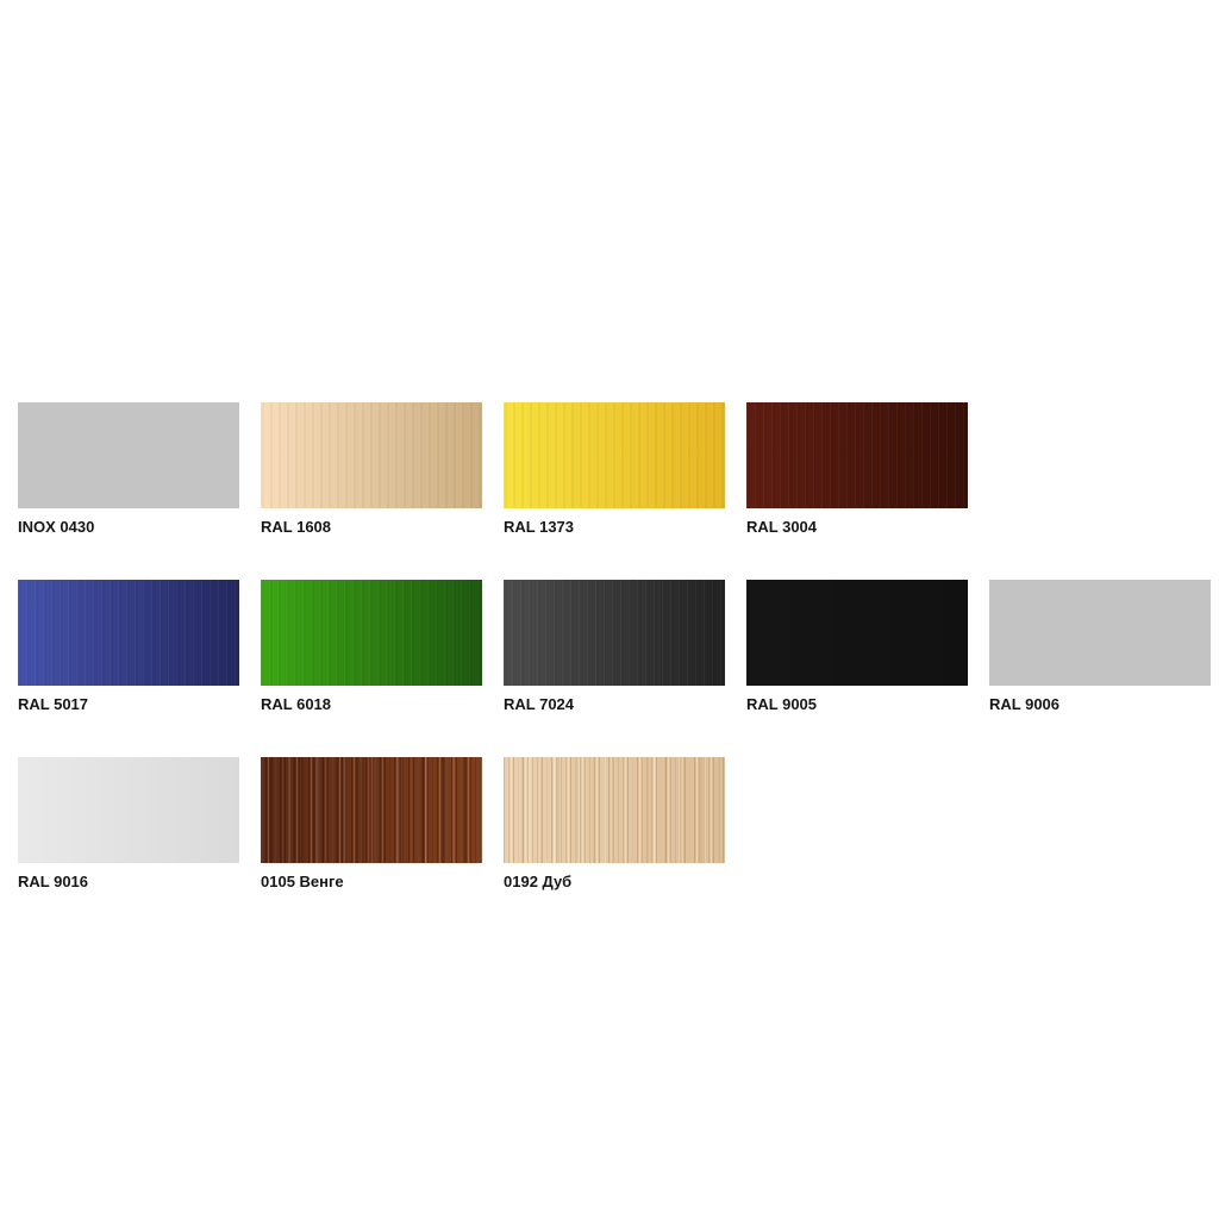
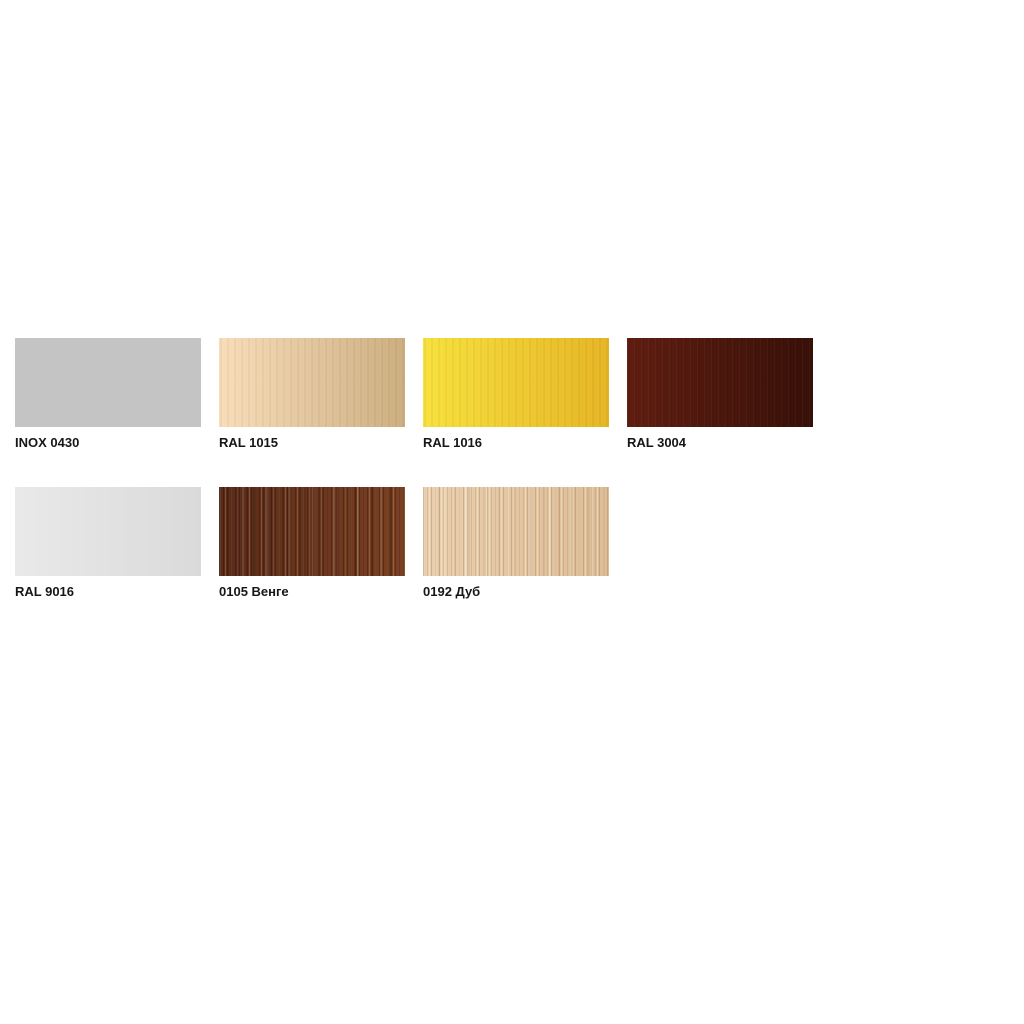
  INOX 0430
- RAL 1608
+ RAL 1015
- RAL 1373
+ RAL 1016
  RAL 3004
- RAL 5017
- RAL 6018
- RAL 7024
- RAL 9005
- RAL 9006
  RAL 9016
  0105 Венге
  0192 Дуб
